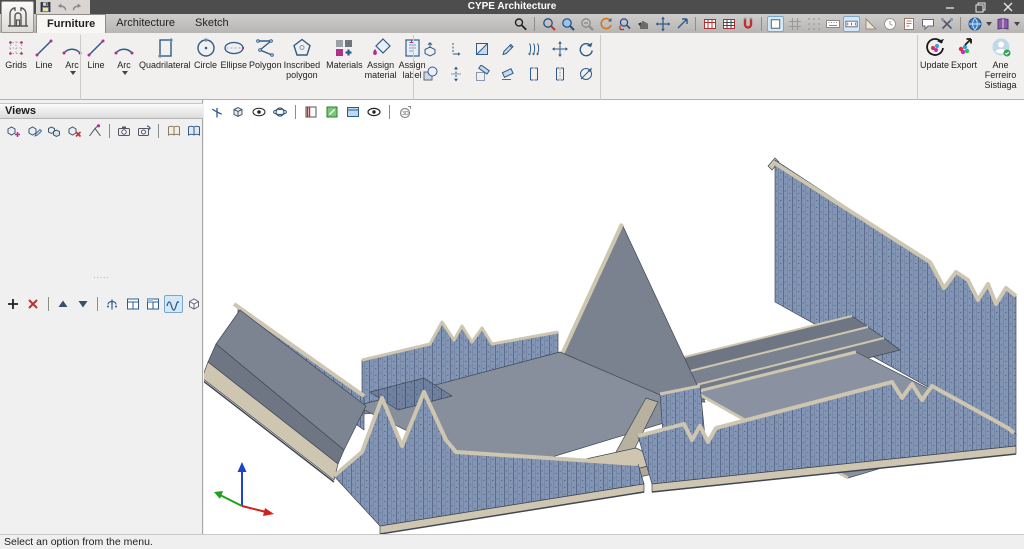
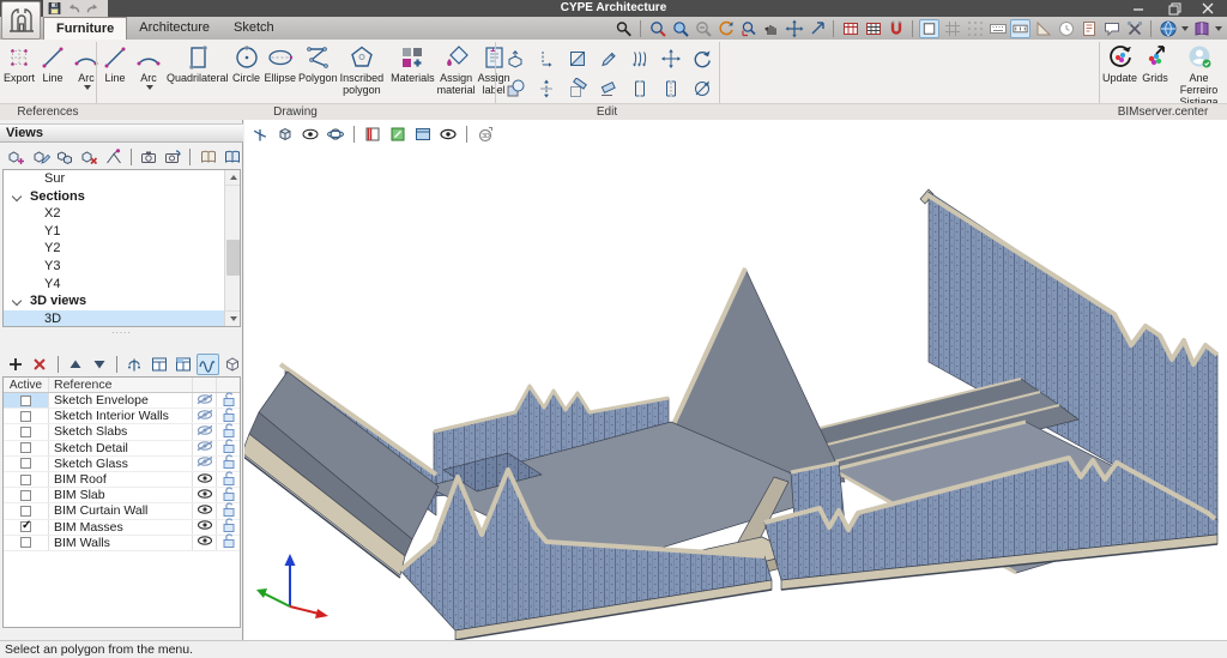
  CYPE Architecture
  Furniture
  Architecture
  Sketch
- Grids
+ Export
  Line
  Arc
  Line
  Arc
  Quadrilateral
  Circle
  Ellipse
  Polygon
  Inscribed polygon
  Materials
  Assign material
  Assign lael
  Update
- Export
+ Grids
  Ane Ferreiro Sistiaga
+ References
+ Drawing
+ Edit
+ BIMserver.center
  Views
+ Sur
+ Sections
+ X2
+ Y1
+ Y2
+ Y3
+ Y4
+ 3D views
+ 3D
  .....
+ Active
+ Reference
+ Sketch Envelope
+ Sketch Interior Walls
+ Sketch Slabs
+ Sketch Detail
+ Sketch Glass
+ BIM Roof
+ BIM Slab
+ BIM Curtain Wall
+ BIM Masses
+ BIM Walls
- Select an option from the menu.
+ Select an polygon from the menu.
